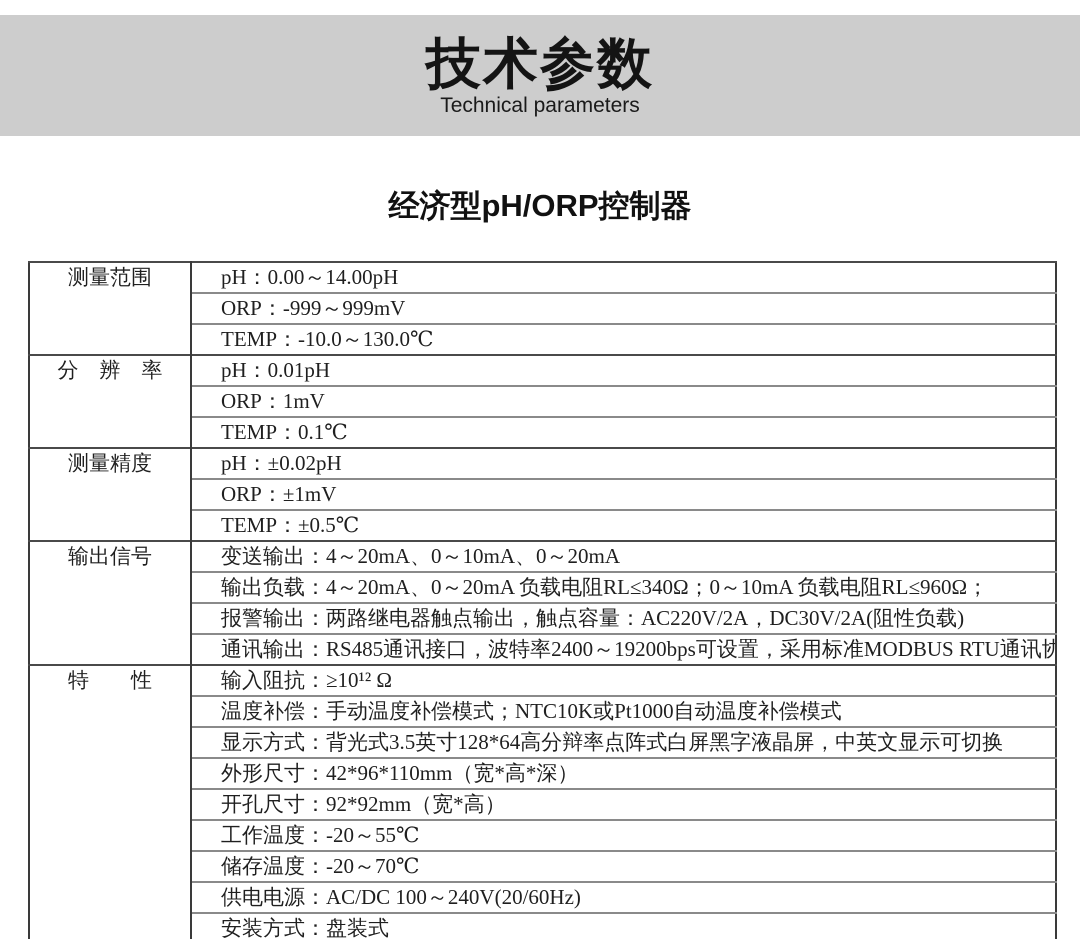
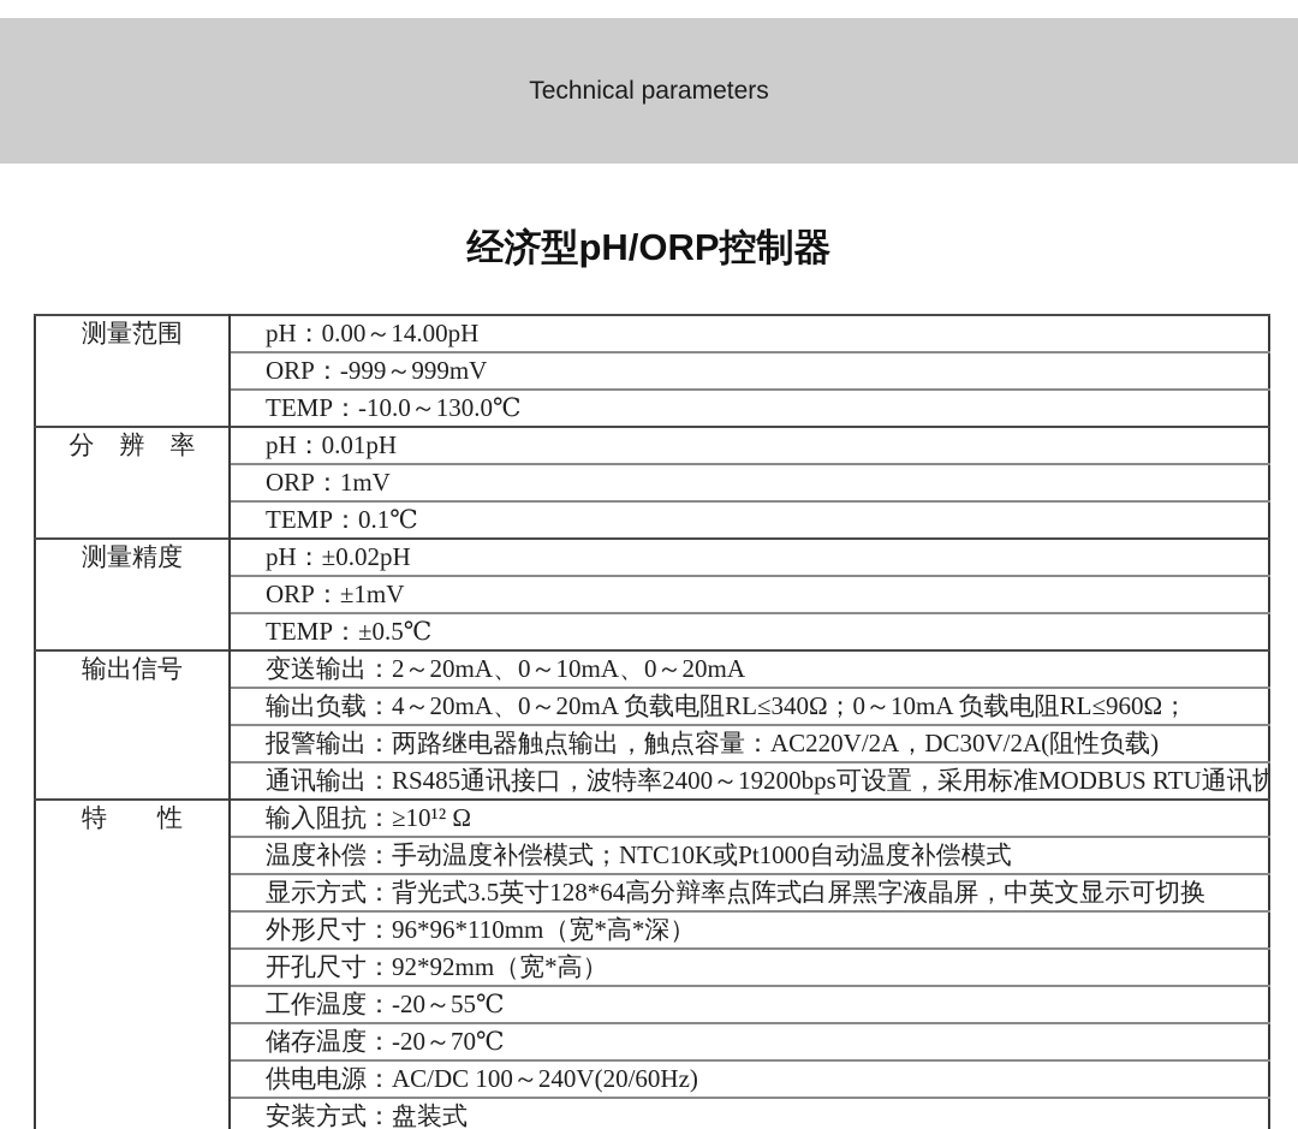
- 技术参数
  Technical parameters
  经济型pH/ORP控制器
  测量范围	pH：0.00～14.00pH
  ORP：-999～999mV
  TEMP：-10.0～130.0℃
  分 辨 率	pH：0.01pH
  ORP：1mV
  TEMP：0.1℃
  测量精度	pH：±0.02pH
  ORP：±1mV
  TEMP：±0.5℃
- 输出信号	变送输出：4～20mA、0～10mA、0～20mA
+ 输出信号	变送输出：2～20mA、0～10mA、0～20mA
  输出负载：4～20mA、0～20mA 负载电阻RL≤340Ω；0～10mA 负载电阻RL≤960Ω；
  报警输出：两路继电器触点输出，触点容量：AC220V/2A，DC30V/2A(阻性负载)
  通讯输出：RS485通讯接口，波特率2400～19200bps可设置，采用标准MODBUS RTU通讯协
  特 性	输入阻抗：≥10¹² Ω
  温度补偿：手动温度补偿模式；NTC10K或Pt1000自动温度补偿模式
  显示方式：背光式3.5英寸128*64高分辩率点阵式白屏黑字液晶屏，中英文显示可切换
- 外形尺寸：42*96*110mm（宽*高*深）
+ 外形尺寸：96*96*110mm（宽*高*深）
  开孔尺寸：92*92mm（宽*高）
  工作温度：-20～55℃
  储存温度：-20～70℃
  供电电源：AC/DC 100～240V(20/60Hz)
  安装方式：盘装式
